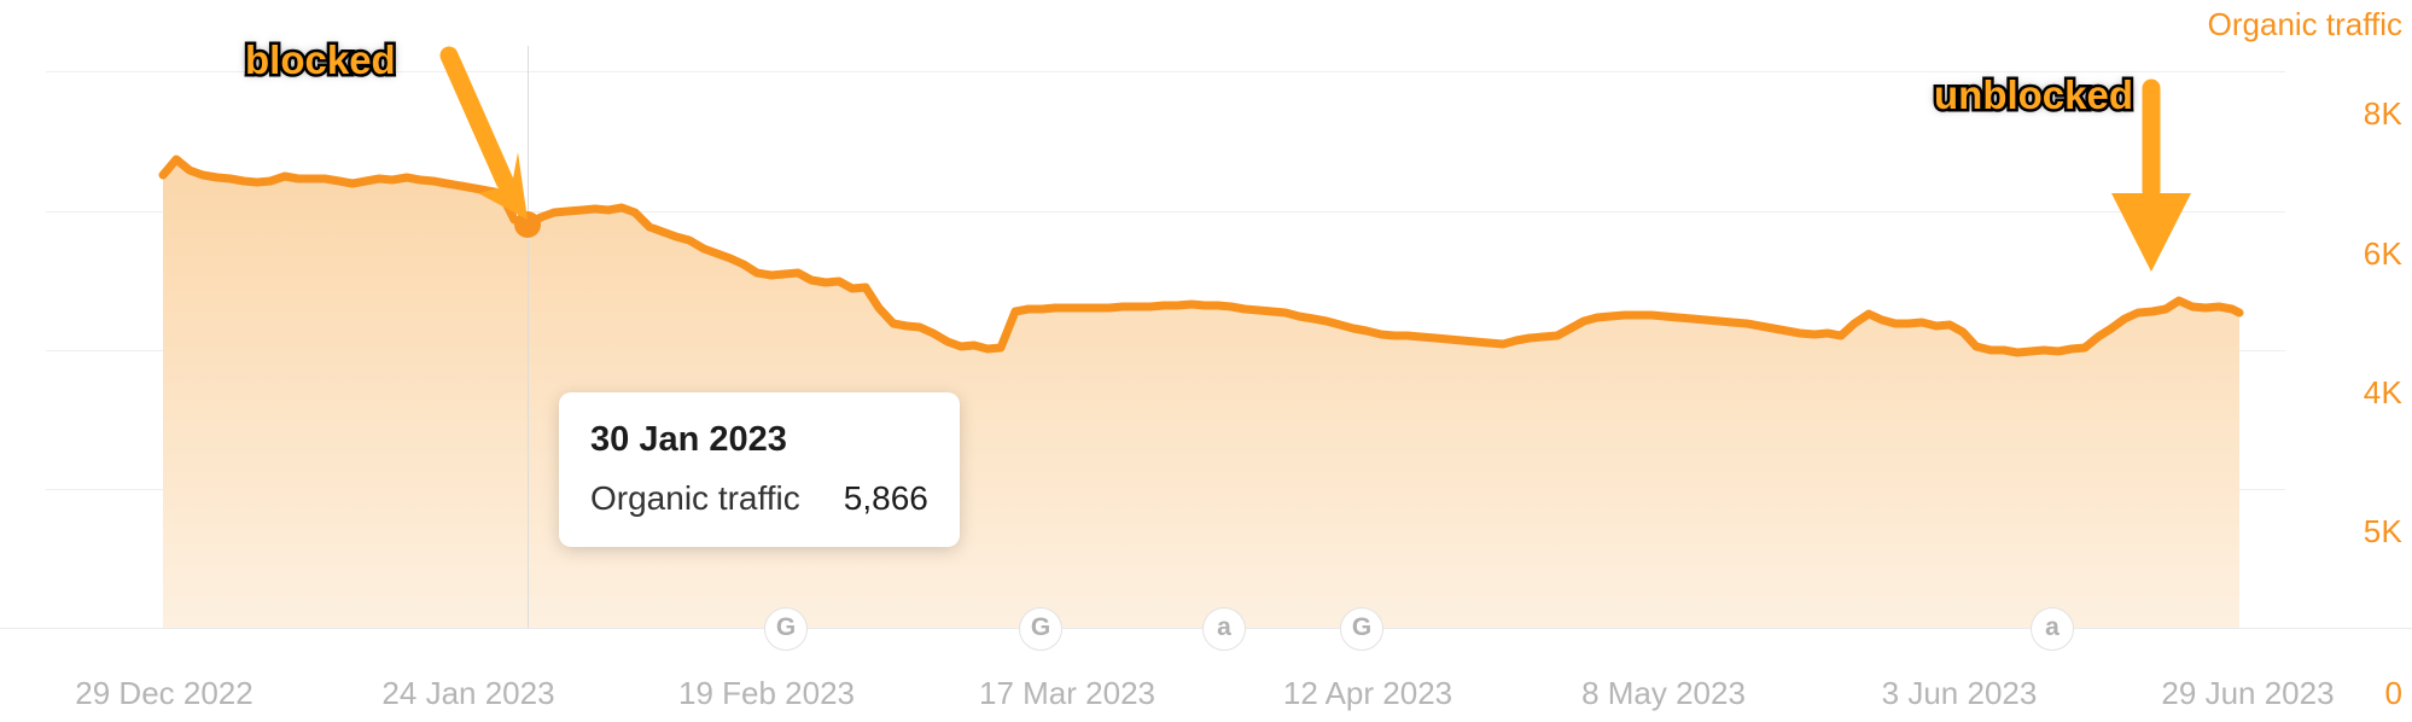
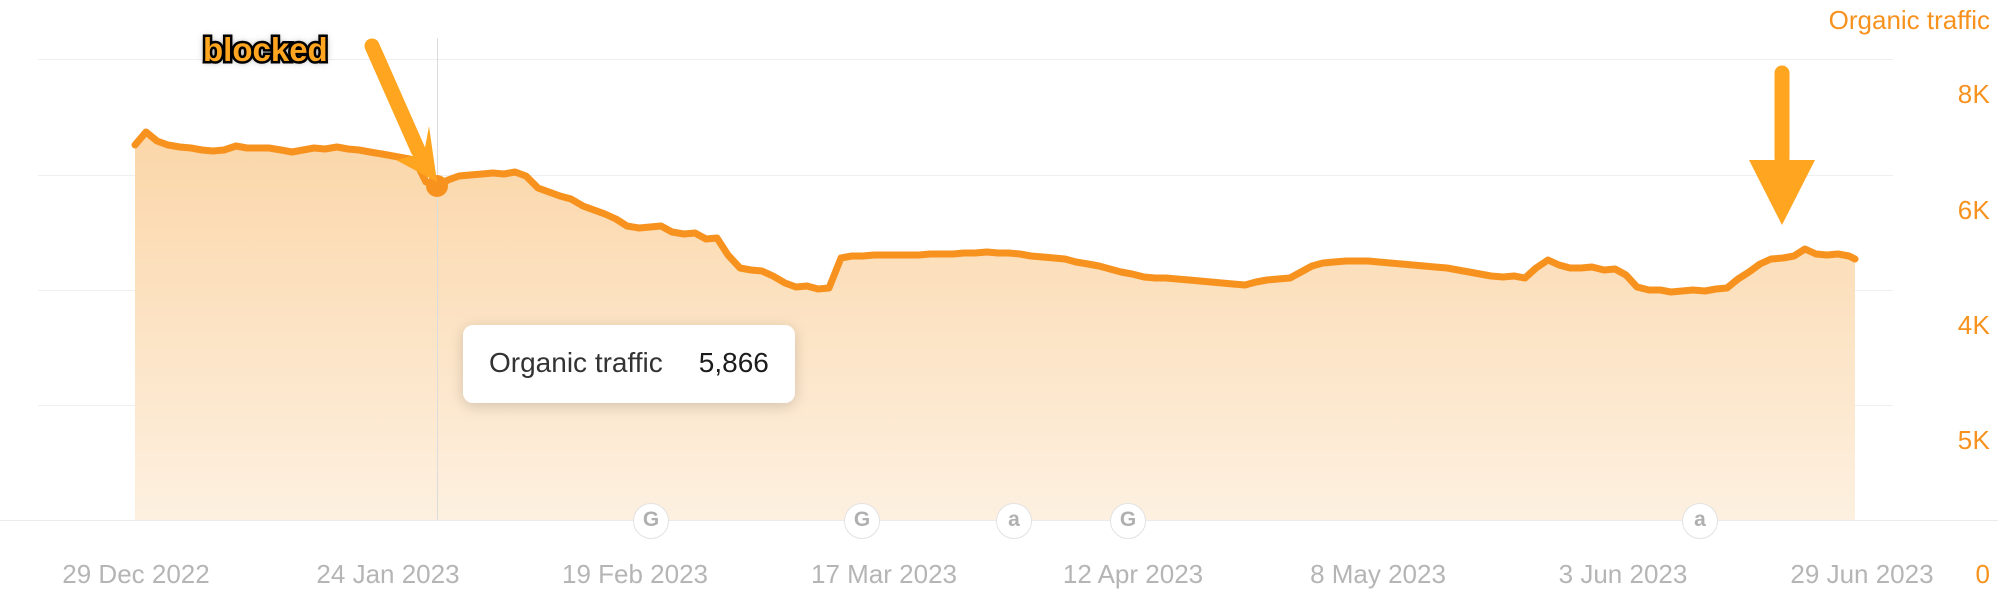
  blocked
- unblocked
- 30 Jan 2023
  Organic traffic
  5,866
  G
  G
  a
  G
  a
  Organic traffic
  8K
  6K
  4K
  5K
  29 Dec 2022
  24 Jan 2023
  19 Feb 2023
  17 Mar 2023
  12 Apr 2023
  8 May 2023
  3 Jun 2023
  29 Jun 2023
  0
